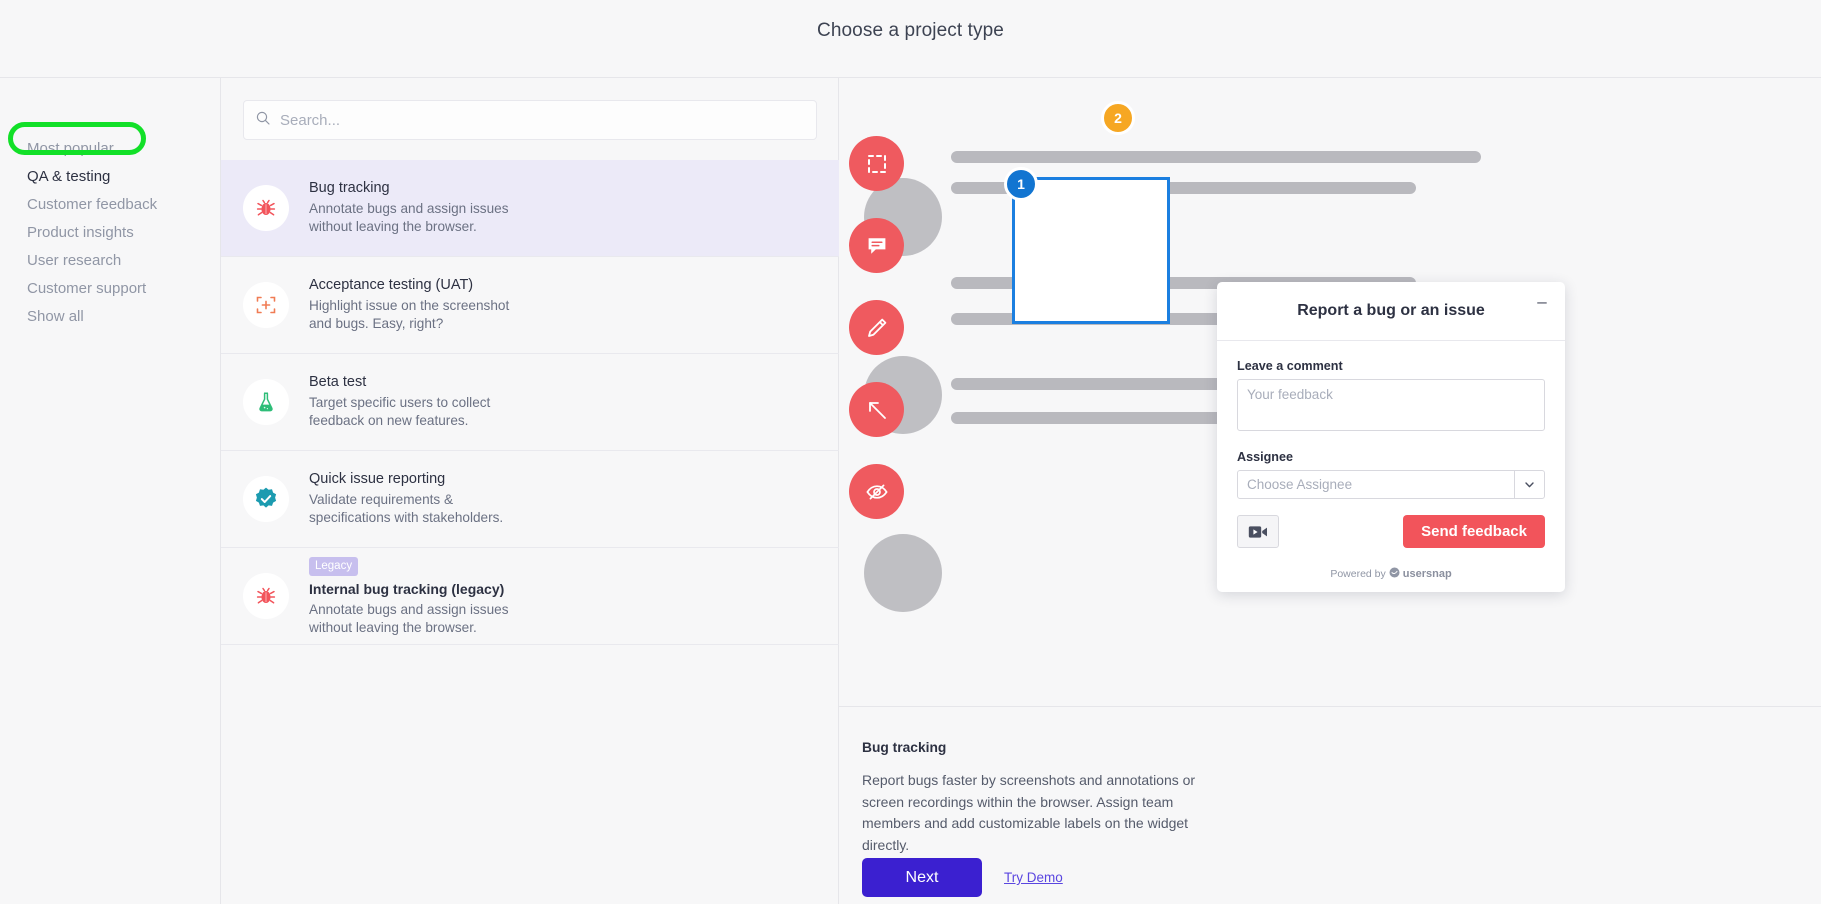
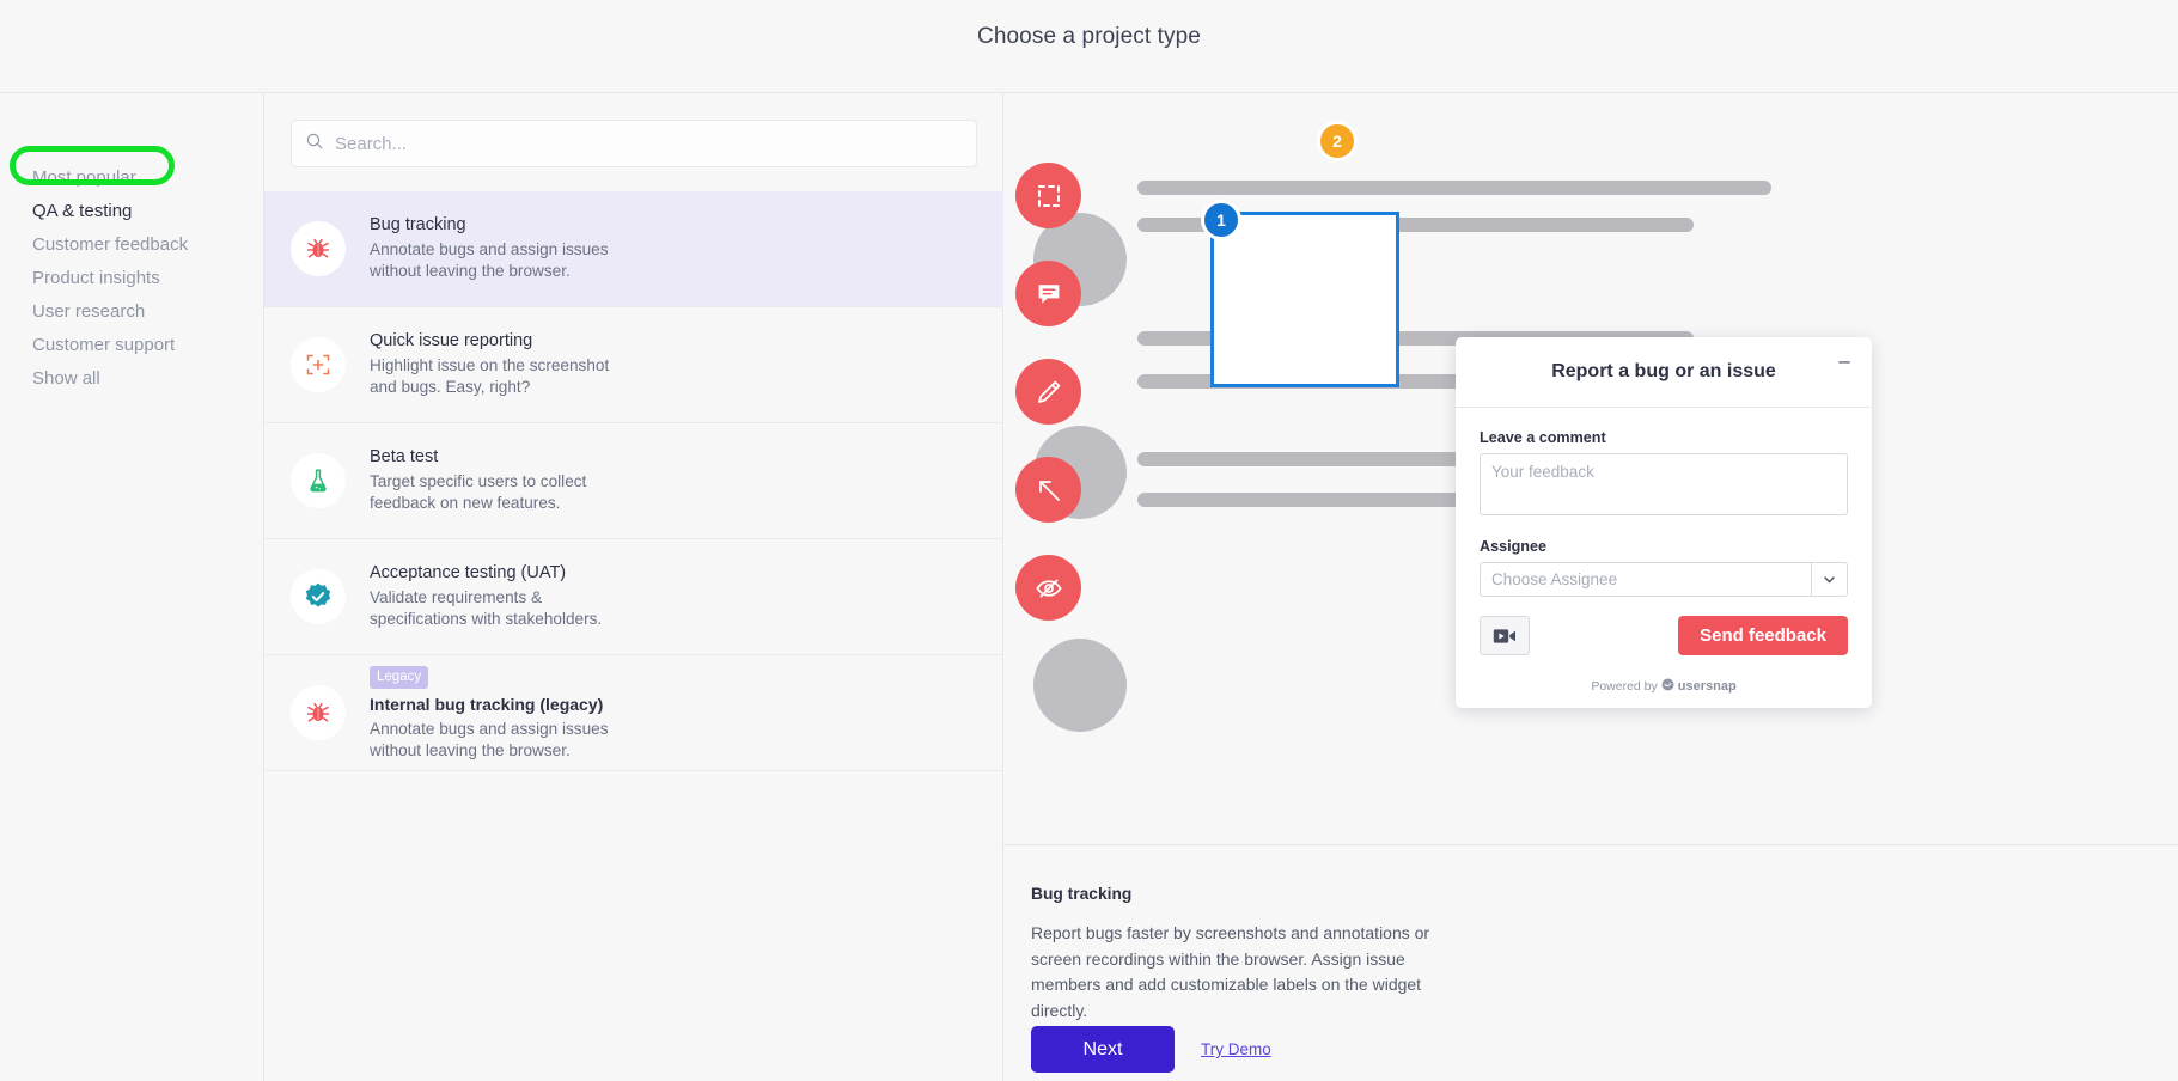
  Choose a project type
  Most popular
  QA & testing
  Customer feedback
  Product insights
  User research
  Customer support
  Show all
  Search...
  Bug tracking
  Annotate bugs and assign issues without leaving the browser.
- Acceptance testing (UAT)
+ Quick issue reporting
  Highlight issue on the screenshot and bugs. Easy, right?
  Beta test
  Target specific users to collect feedback on new features.
- Quick issue reporting
+ Acceptance testing (UAT)
  Validate requirements & specifications with stakeholders.
  Legacy
  Internal bug tracking (legacy)
  Annotate bugs and assign issues without leaving the browser.
  1
  2
  Report a bug or an issue
  –
  Leave a comment
  Your feedback
  Assignee
  Choose Assignee
  Send feedback
  Powered by
  usersnap
  Bug tracking
- Report bugs faster by screenshots and annotations or screen recordings within the browser. Assign team members and add customizable labels on the widget directly.
+ Report bugs faster by screenshots and annotations or screen recordings within the browser. Assign issue members and add customizable labels on the widget directly.
  Next
  Try Demo
